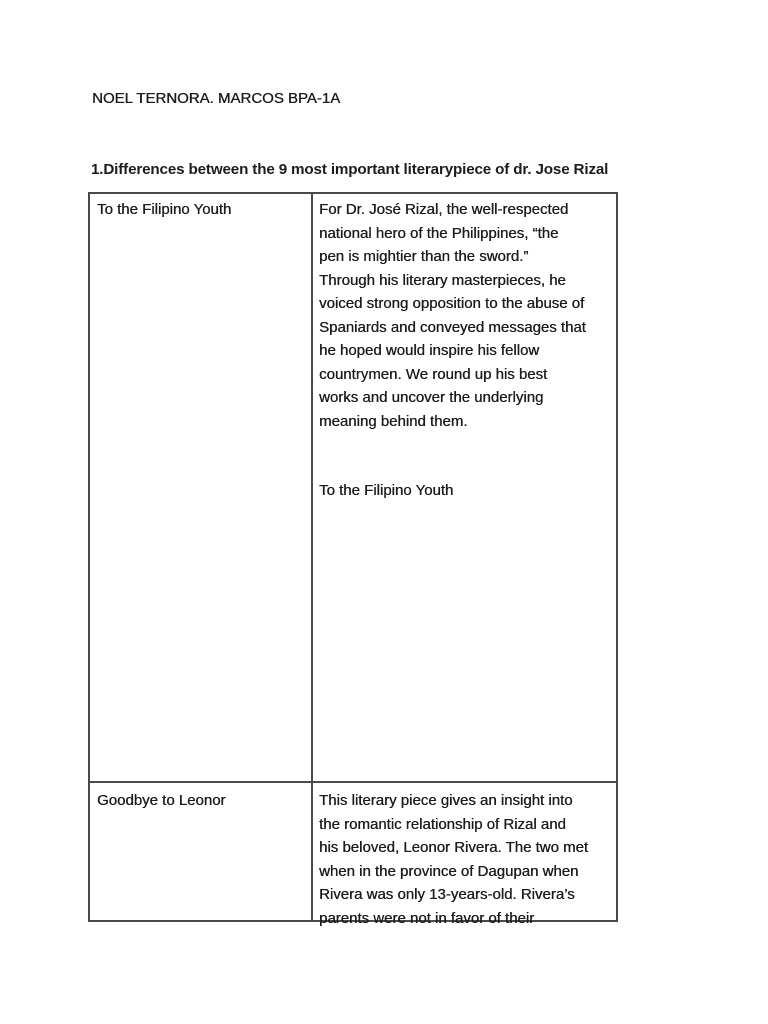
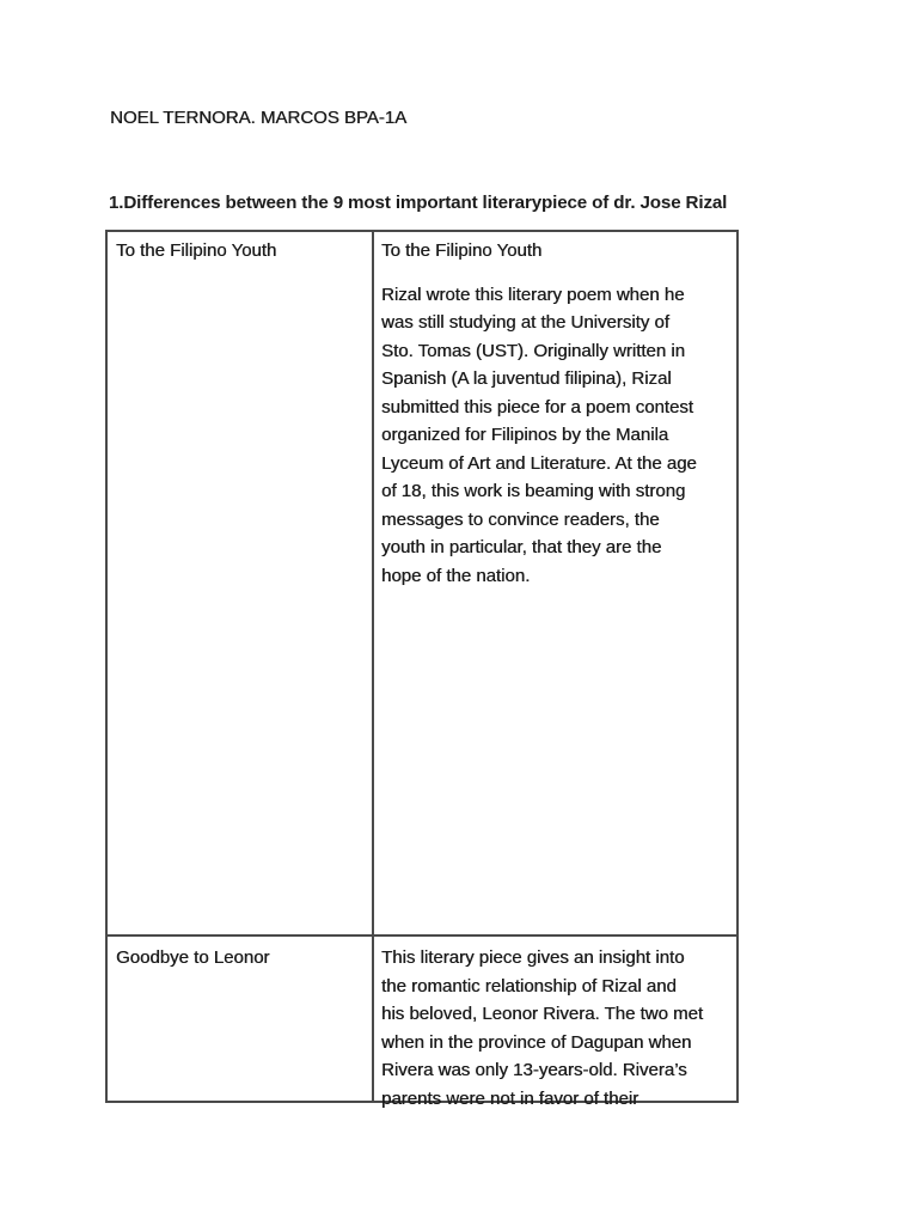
  NOEL TERNORA. MARCOS BPA-1A
  1.Differences between the 9 most important literarypiece of dr. Jose Rizal
  To the Filipino Youth
- For Dr. José Rizal, the well-respected
- national hero of the Philippines, “the
- pen is mightier than the sword.”
- Through his literary masterpieces, he
- voiced strong opposition to the abuse of
- Spaniards and conveyed messages that
- he hoped would inspire his fellow
- countrymen. We round up his best
- works and uncover the underlying
- meaning behind them.
  To the Filipino Youth
+ Rizal wrote this literary poem when he
+ was still studying at the University of
+ Sto. Tomas (UST). Originally written in
+ Spanish (A la juventud filipina), Rizal
+ submitted this piece for a poem contest
+ organized for Filipinos by the Manila
+ Lyceum of Art and Literature. At the age
+ of 18, this work is beaming with strong
+ messages to convince readers, the
+ youth in particular, that they are the
+ hope of the nation.
  Goodbye to Leonor
  This literary piece gives an insight into
  the romantic relationship of Rizal and
  his beloved, Leonor Rivera. The two met
  when in the province of Dagupan when
  Rivera was only 13-years-old. Rivera’s
  parents were not in favor of their
